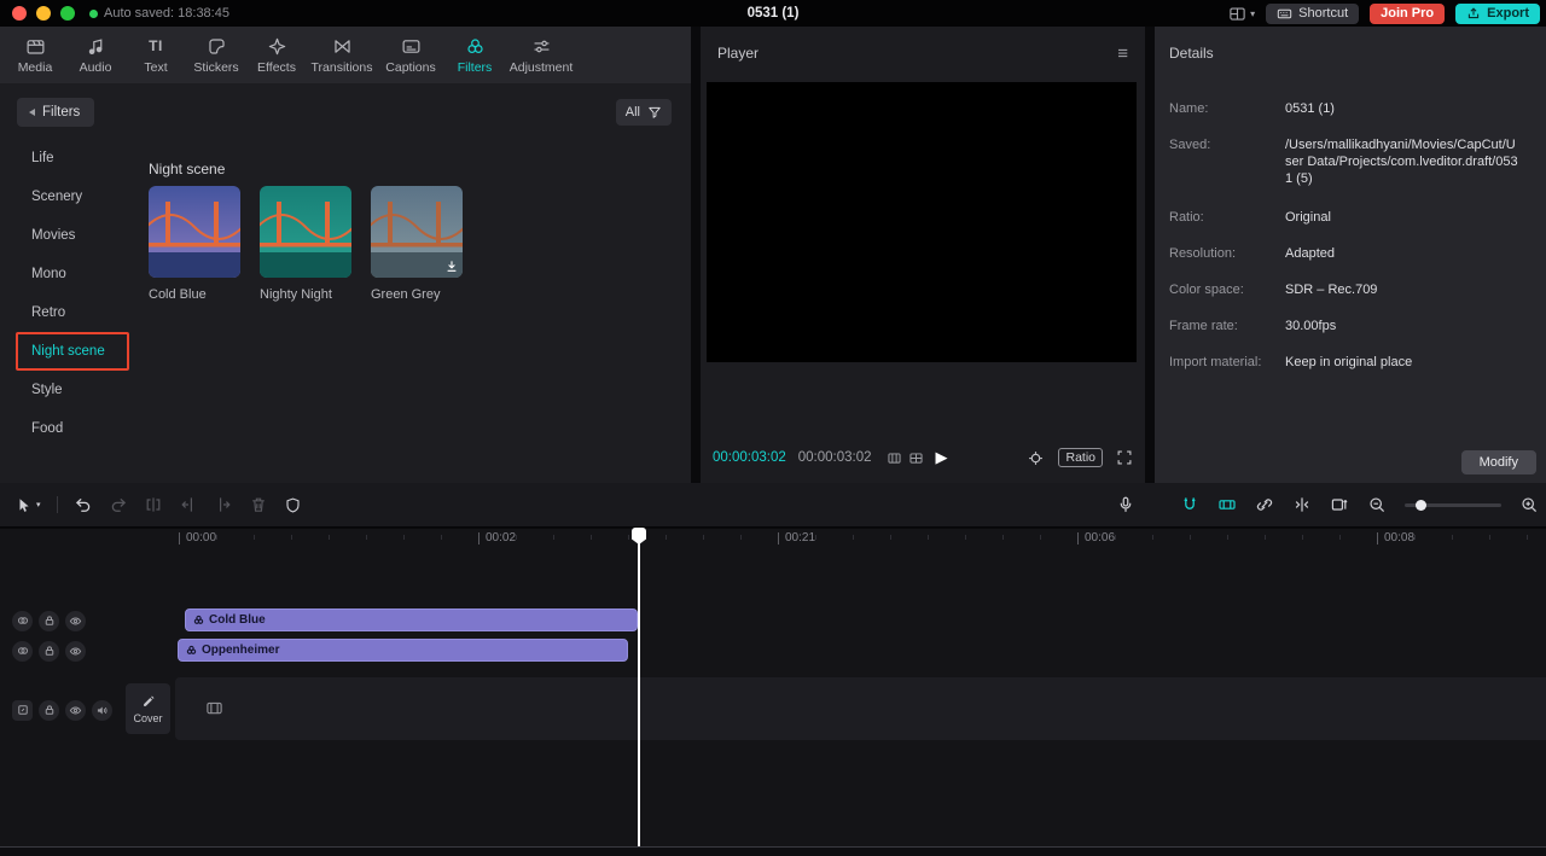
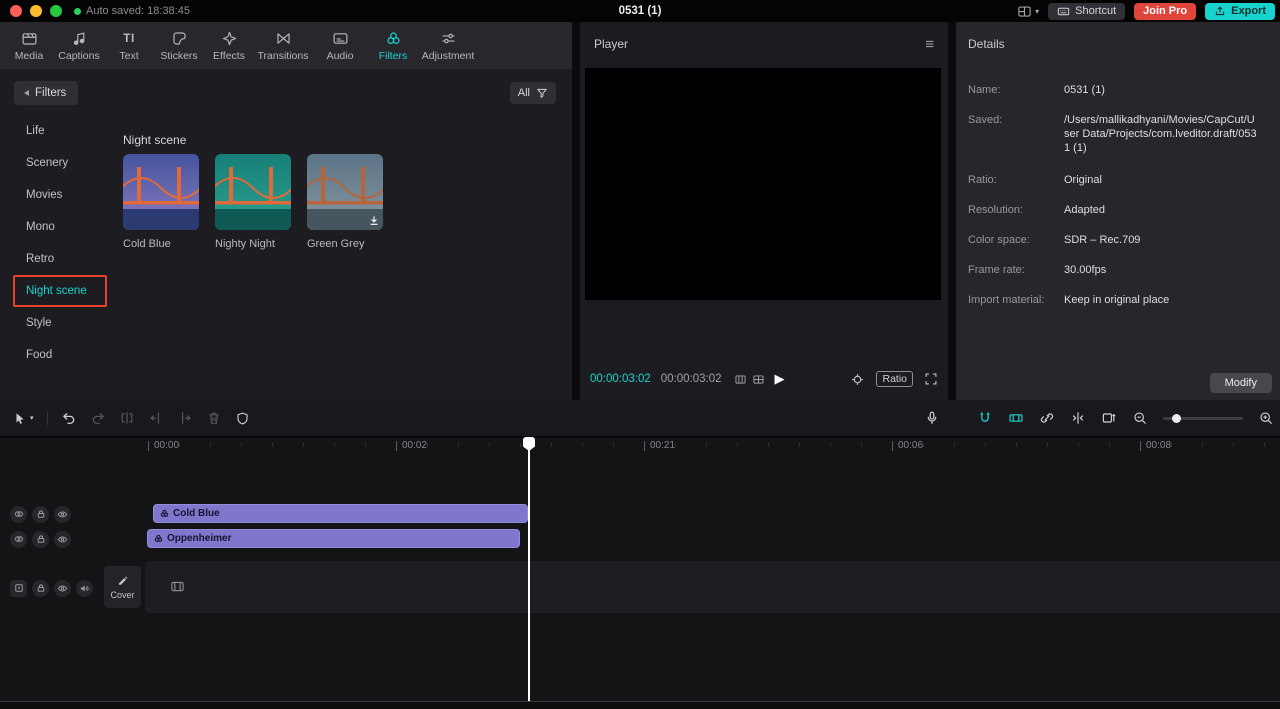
  Auto saved: 18:38:45
  0531 (1)
  ▾
  Shortcut
  Join Pro
  Export
  Media
- Audio
+ Captions
  TI
  Text
  Stickers
  Effects
  Transitions
- Captions
+ Audio
  Filters
  Adjustment
  Filters
  Life
  Scenery
  Movies
  Mono
  Retro
  Night scene
  Style
  Food
  All
  Night scene
  Cold Blue
  Nighty Night
  Green Grey
  Player
  ≡
  00:00:03:02
  00:00:03:02
  ▶
  Ratio
  Details
  Name:
  0531 (1)
  Saved:
- /Users/mallikadhyani/Movies/CapCut/User Data/Projects/com.lveditor.draft/0531 (5)
+ /Users/mallikadhyani/Movies/CapCut/User Data/Projects/com.lveditor.draft/0531 (1)
  Ratio:
  Original
  Resolution:
  Adapted
  Color space:
  SDR – Rec.709
  Frame rate:
  30.00fps
  Import material:
  Keep in original place
  Modify
  00:00
  00:02
  00:21
  00:06
  00:08
  Cover
  Cold Blue
  Oppenheimer
